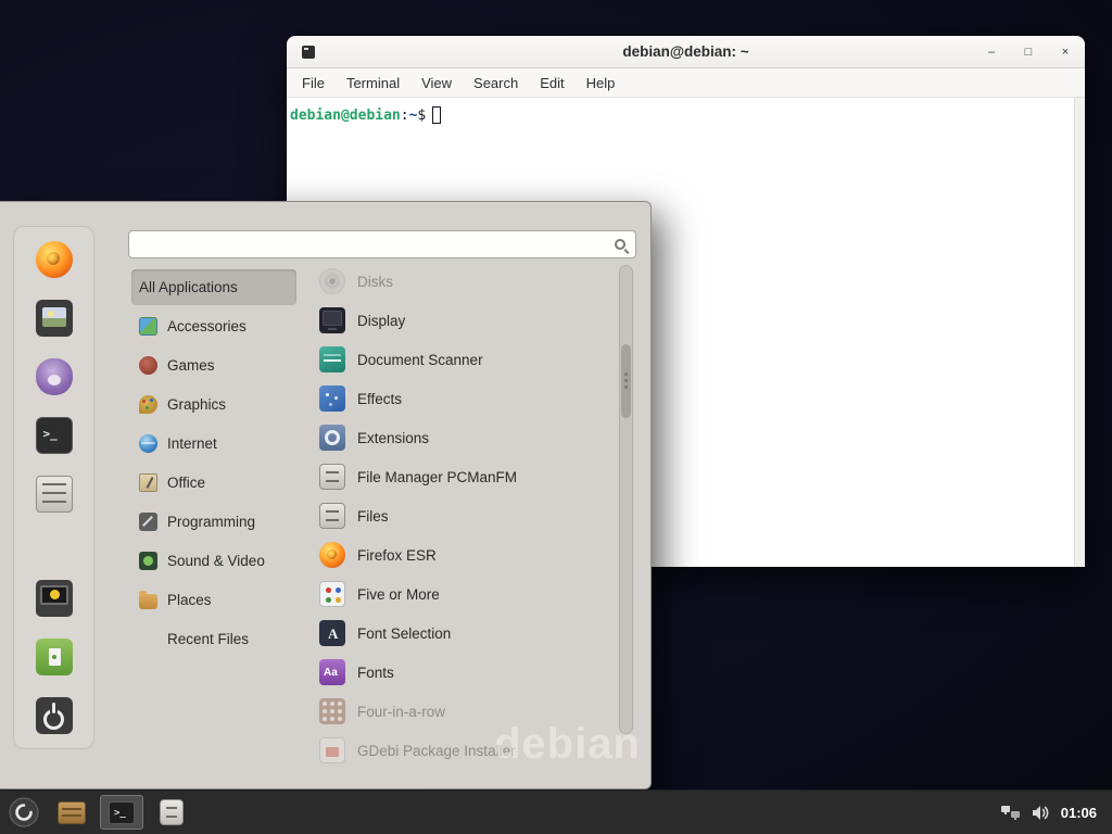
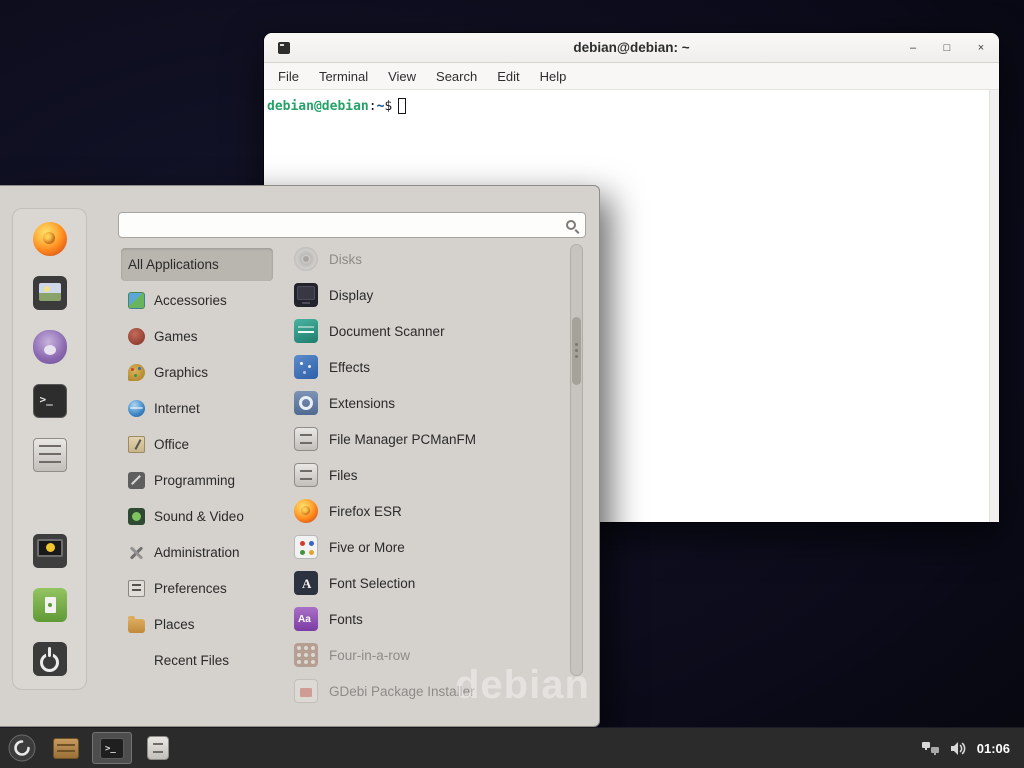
  debian@debian: ~
  –
  □
  ×
  File
  Terminal
  View
  Search
  Edit
  Help
  debian@debian
  :
  ~
  $
  All Applications
  Accessories
  Games
  Graphics
  Internet
  Office
  Programming
  Sound & Video
+ Administration
+ Preferences
  Places
  Recent Files
  Disks
  Display
  Document Scanner
  Effects
  Extensions
  File Manager PCManFM
  Files
  Firefox ESR
  Five or More
  Font Selection
  Fonts
  Four-in-a-row
  GDebi Package Installer
  debian
  01:06
